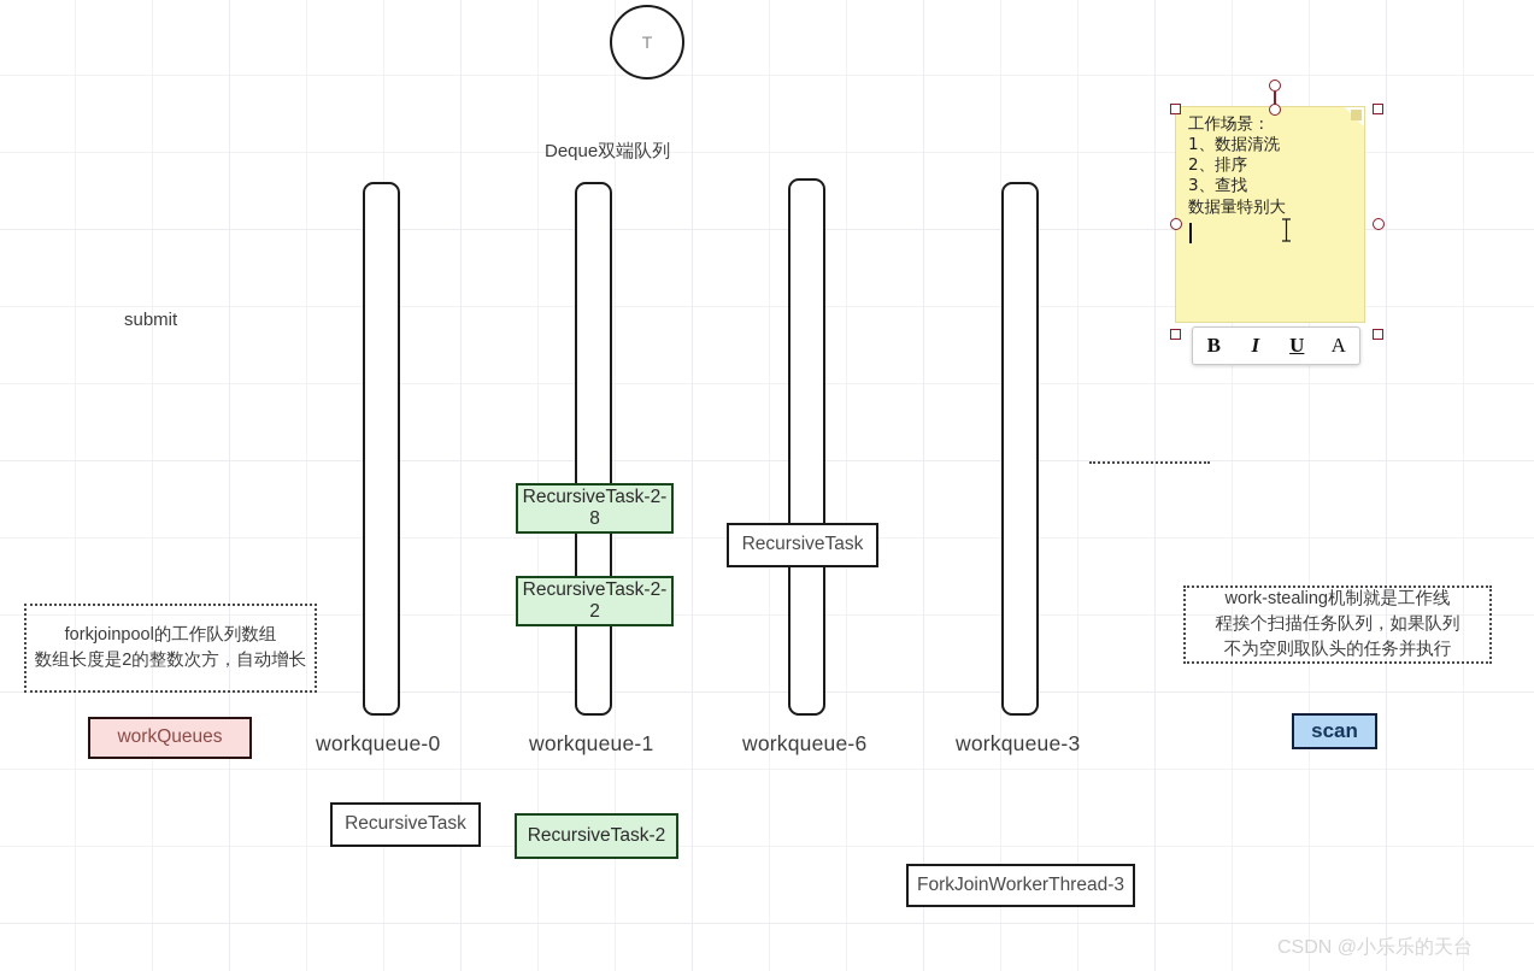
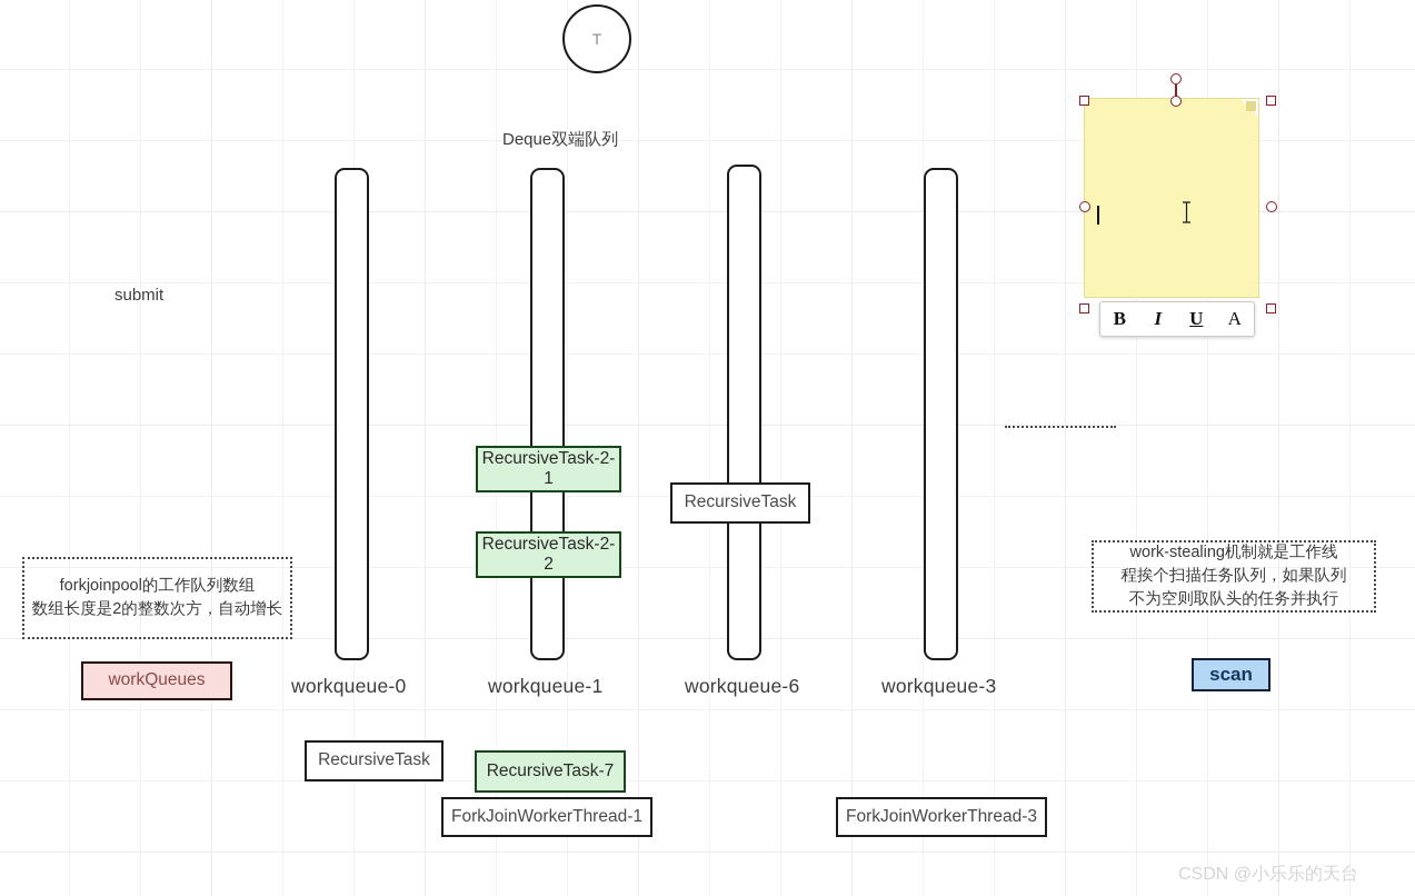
  T
  Deque双端队列
  submit
  workqueue-0
  workqueue-1
  workqueue-6
  workqueue-3
- RecursiveTask-2-8
+ RecursiveTask-2-1
  RecursiveTask-2-2
  RecursiveTask
  RecursiveTask
- RecursiveTask-2
+ RecursiveTask-7
+ ForkJoinWorkerThread-1
  ForkJoinWorkerThread-3
  workQueues
  scan
  forkjoinpool的工作队列数组
  数组长度是2的整数次方，自动增长
  work-stealing机制就是工作线
  程挨个扫描任务队列，如果队列
  不为空则取队头的任务并执行
- 工作场景：
- 1、数据清洗
- 2、排序
- 3、查找
- 数据量特别大
  B
  I
  U
  A
  CSDN @小乐乐的天台
